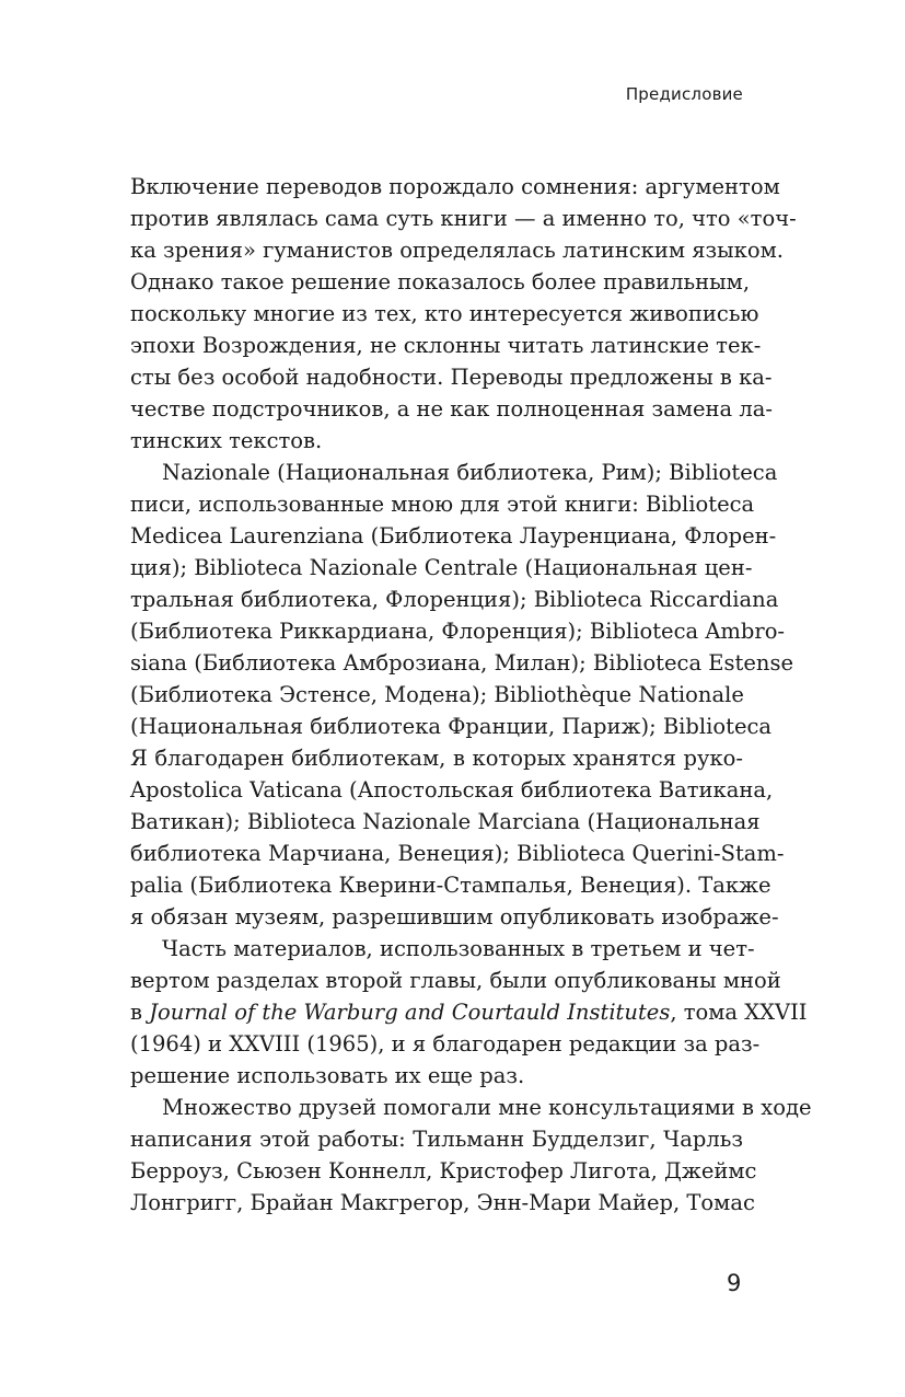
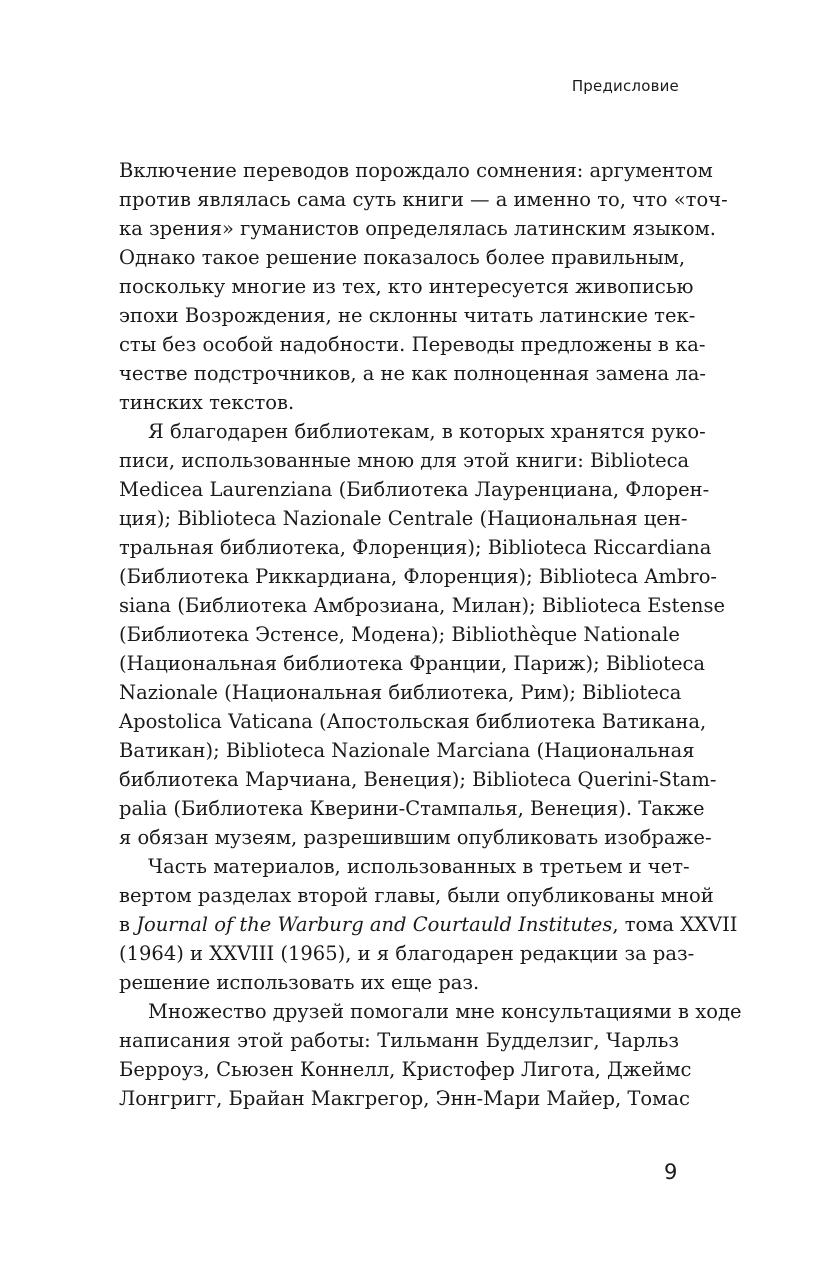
  Предисловие
  Включение переводов порождало сомнения: аргументом
  против являлась сама суть книги — а именно то, что «точ-
  ка зрения» гуманистов определялась латинским языком.
  Однако такое решение показалось более правильным,
  поскольку многие из тех, кто интересуется живописью
  эпохи Возрождения, не склонны читать латинские тек-
  сты без особой надобности. Переводы предложены в ка-
  честве подстрочников, а не как полноценная замена ла-
  тинских текстов.
- Nazionale (Национальная библиотека, Рим); Biblioteca
+ Я благодарен библиотекам, в которых хранятся руко-
  писи, использованные мною для этой книги: Biblioteca
  Medicea Laurenziana (Библиотека Лауренциана, Флорен-
  ция); Biblioteca Nazionale Centrale (Национальная цен-
  тральная библиотека, Флоренция); Biblioteca Riccardiana
  (Библиотека Риккардиана, Флоренция); Biblioteca Ambro-
  siana (Библиотека Амброзиана, Милан); Biblioteca Estense
  (Библиотека Эстенсе, Модена); Bibliothèque Nationale
  (Национальная библиотека Франции, Париж); Biblioteca
- Я благодарен библиотекам, в которых хранятся руко-
+ Nazionale (Национальная библиотека, Рим); Biblioteca
  Apostolica Vaticana (Апостольская библиотека Ватикана,
  Ватикан); Biblioteca Nazionale Marciana (Национальная
  библиотека Марчиана, Венеция); Biblioteca Querini-Stam-
  palia (Библиотека Кверини-Стампалья, Венеция). Также
  я обязан музеям, разрешившим опубликовать изображе-
  Часть материалов, использованных в третьем и чет-
  вертом разделах второй главы, были опубликованы мной
  в Journal of the Warburg and Courtauld Institutes, тома XXVII
  (1964) и XXVIII (1965), и я благодарен редакции за раз-
  решение использовать их еще раз.
  Множество друзей помогали мне консультациями в ходе
  написания этой работы: Тильманн Будделзиг, Чарльз
  Берроуз, Сьюзен Коннелл, Кристофер Лигота, Джеймс
  Лонгригг, Брайан Макгрегор, Энн-Мари Майер, Томас
  9
